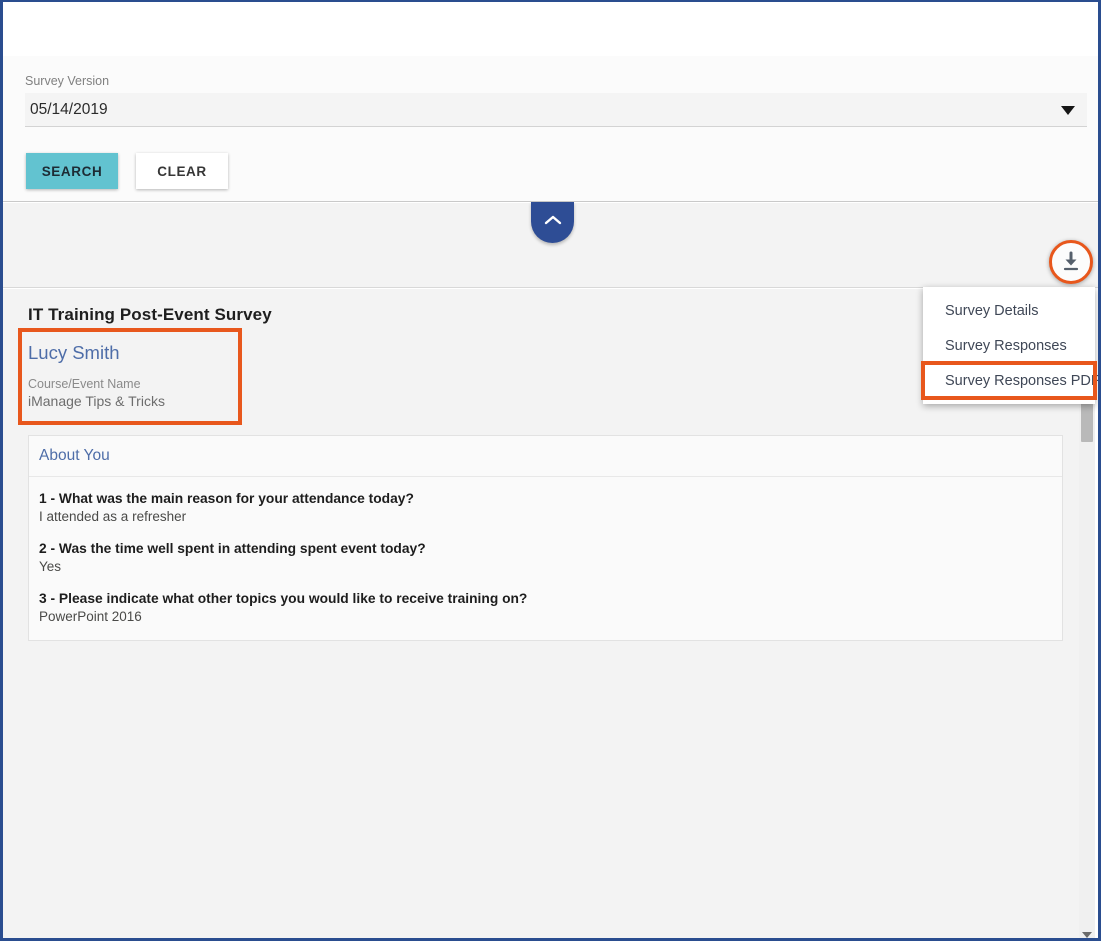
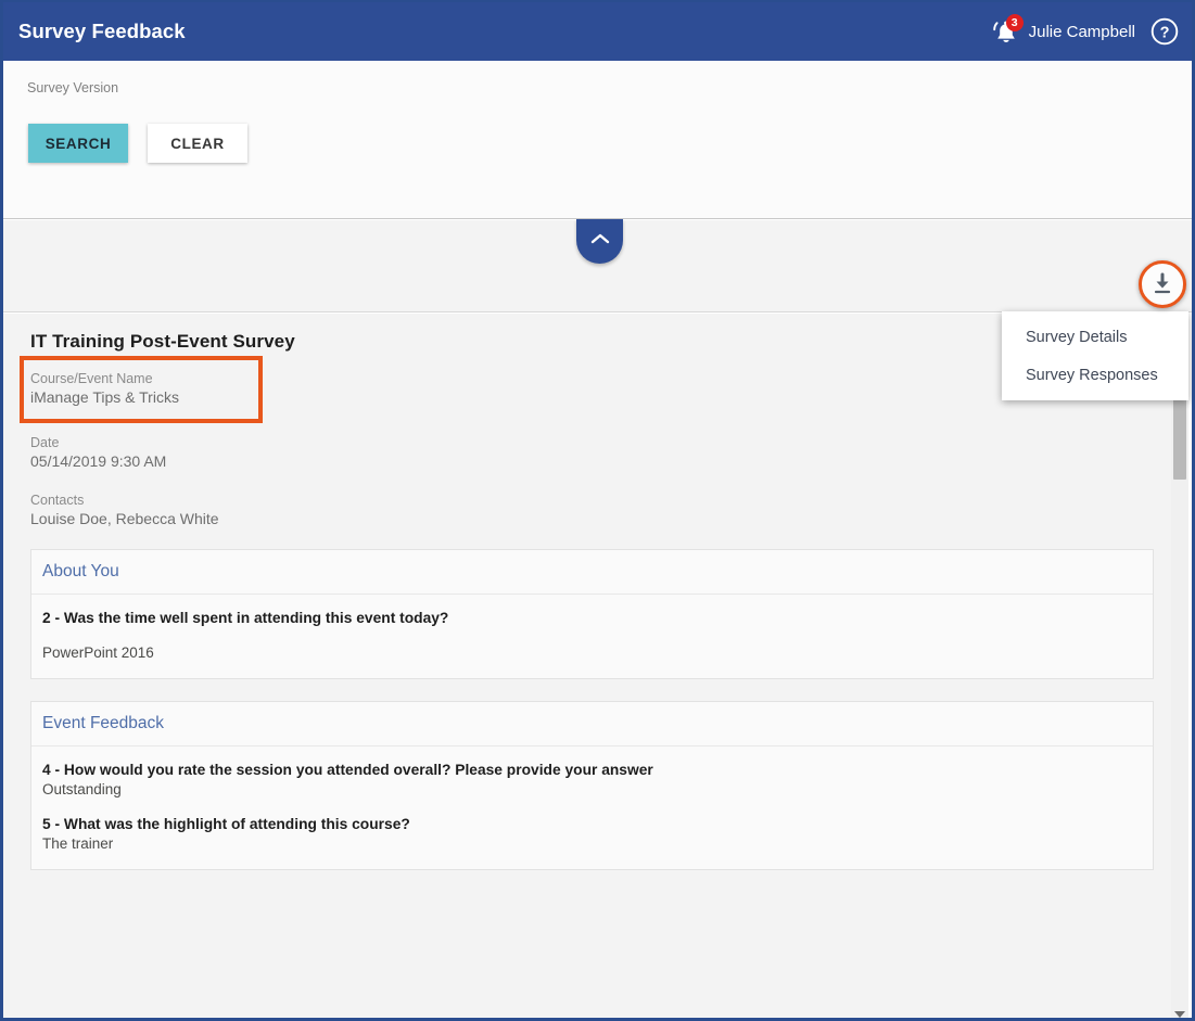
+ Survey Feedback
+ 3
+ Julie Campbell
+ ?
  Survey Version
- 05/14/2019
  SEARCH
  CLEAR
  Survey Details
  Survey Responses
- Survey Responses PDF
  IT Training Post-Event Survey
- Lucy Smith
  Course/Event Name
  iManage Tips & Tricks
+ Date
+ 05/14/2019 9:30 AM
+ Contacts
+ Louise Doe, Rebecca White
  About You
- 1 - What was the main reason for your attendance today?
- I attended as a refresher
- 2 - Was the time well spent in attending spent event today?
+ 2 - Was the time well spent in attending this event today?
- Yes
- 3 - Please indicate what other topics you would like to receive training on?
  PowerPoint 2016
+ Event Feedback
+ 4 - How would you rate the session you attended overall? Please provide your answer
+ Outstanding
+ 5 - What was the highlight of attending this course?
+ The trainer
